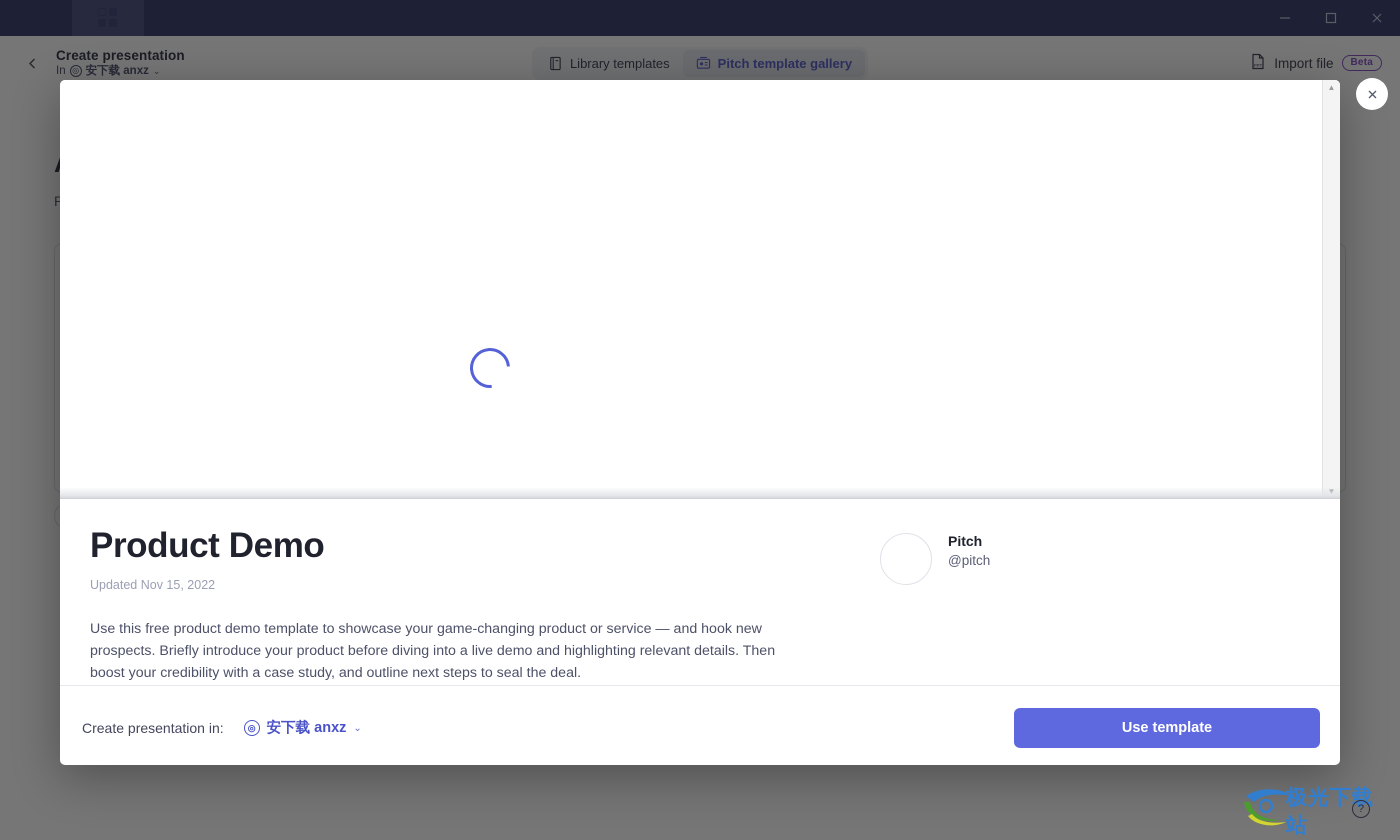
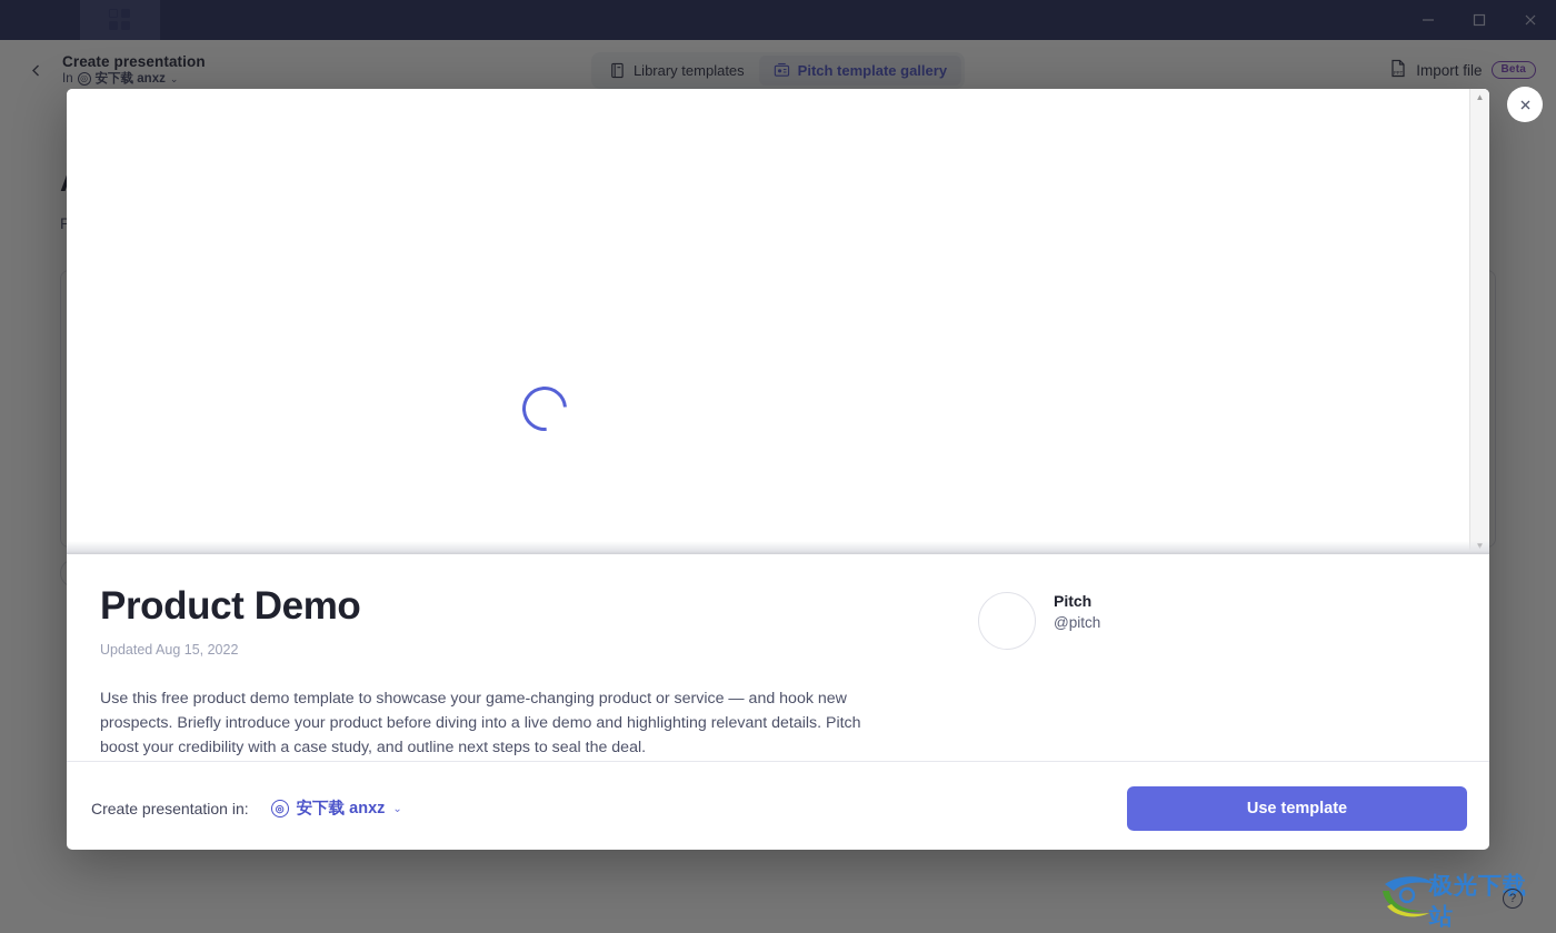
  Create presentation
  In
  ◎
  安下载 anxz
  ⌄
  Library templates
  Pitch template gallery
  Import file
  Beta
  P
  ▲
  Product Demo
- Updated Nov 15, 2022
+ Updated Aug 15, 2022
- Use this free product demo template to showcase your game-changing product or service — and hook new prospects. Briefly introduce your product before diving into a live demo and highlighting relevant details. Then boost your credibility with a case study, and outline next steps to seal the deal.
+ Use this free product demo template to showcase your game-changing product or service — and hook new prospects. Briefly introduce your product before diving into a live demo and highlighting relevant details. Pitch boost your credibility with a case study, and outline next steps to seal the deal.
  Pitch
  @pitch
  Create presentation in:
  ◎
  安下载 anxz
  ⌄
  Use template
  极光下载站
  ?
